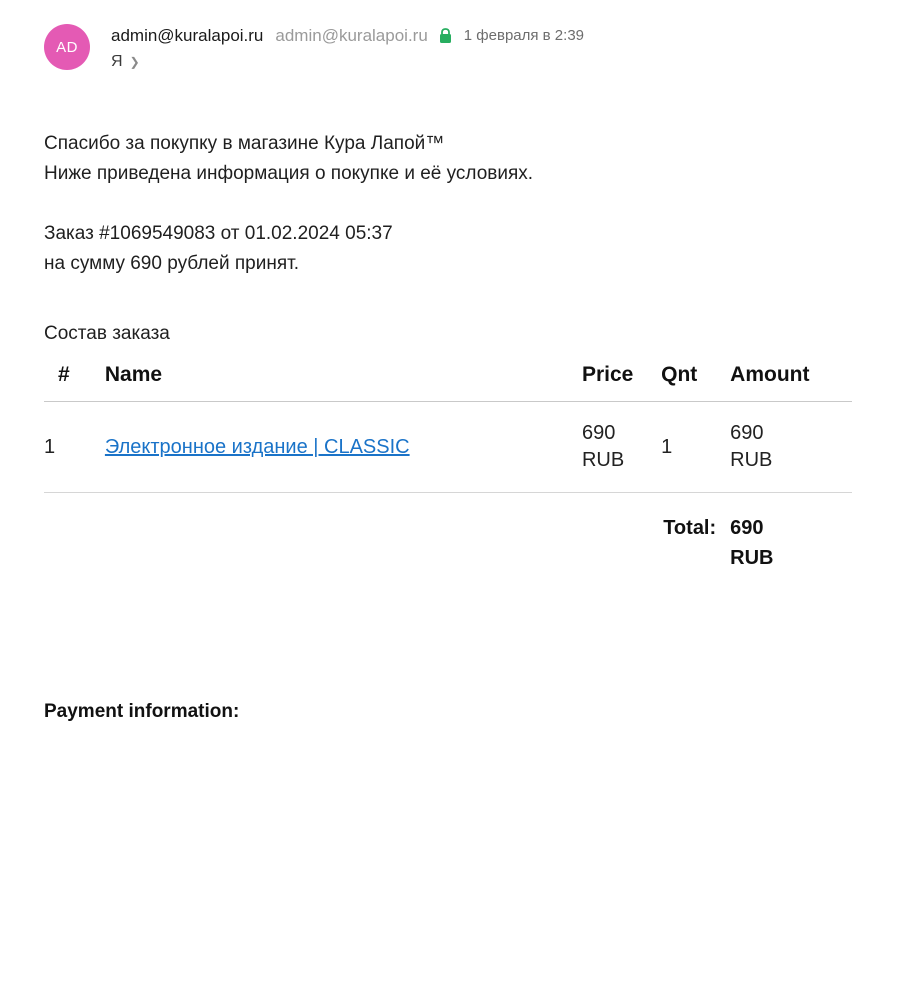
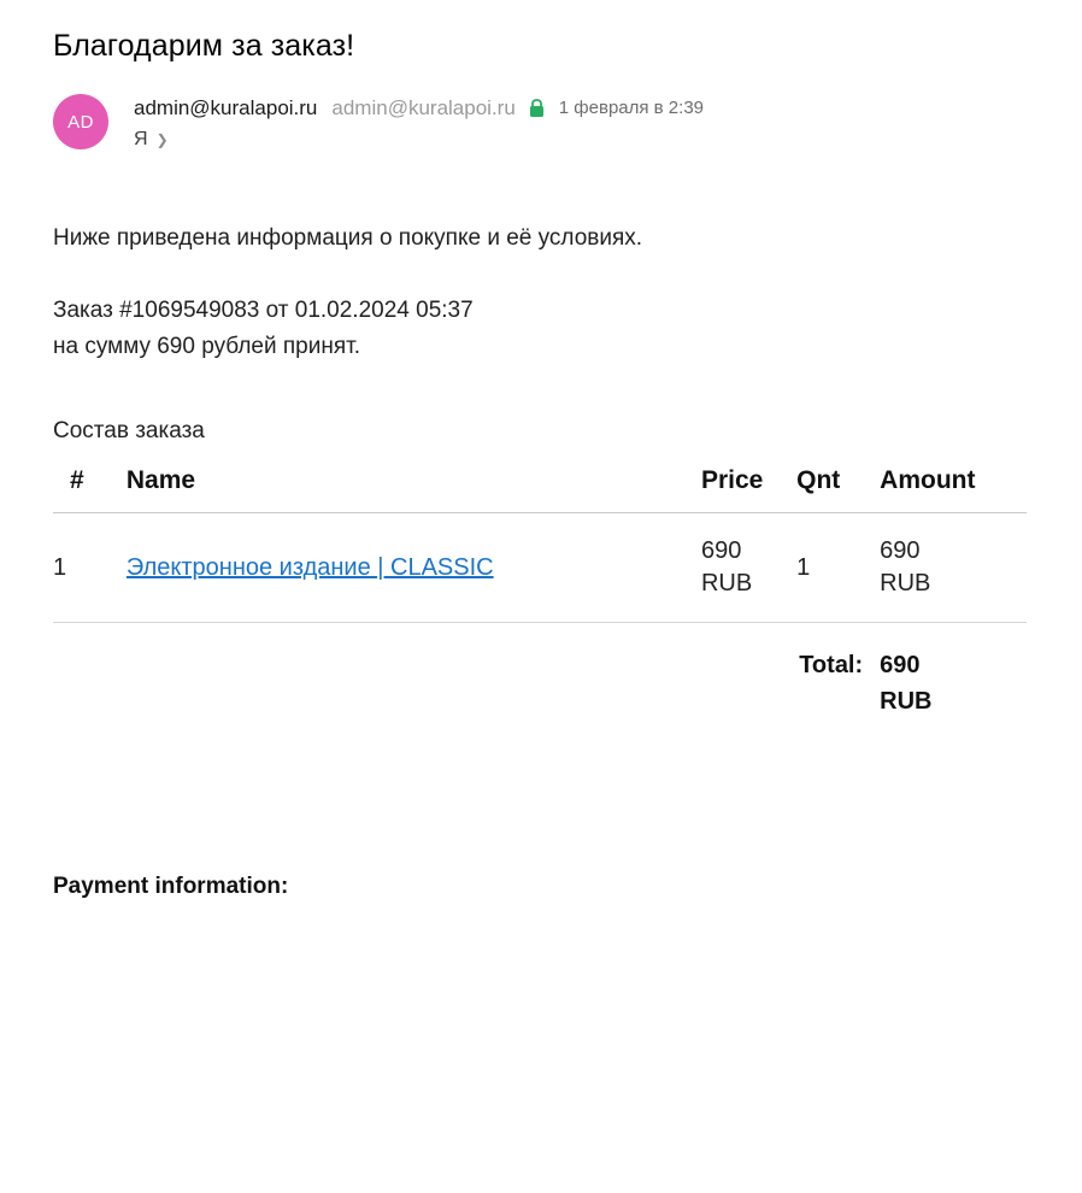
+ Благодарим за заказ!
  AD
  admin@kuralapoi.ru
  admin@kuralapoi.ru
  1 февраля в 2:39
  Я
  ❯
- Спасибо за покупку в магазине Кура Лапой™
  Ниже приведена информация о покупке и её условиях.
  Заказ #1069549083 от 01.02.2024 05:37
  на сумму 690 рублей принят.
  Состав заказа
  #	Name	Price	Qnt	Amount
  1	Электронное издание | CLASSIC	690 RUB	1	690 RUB
  			Total:	690 RUB
  Payment information:
